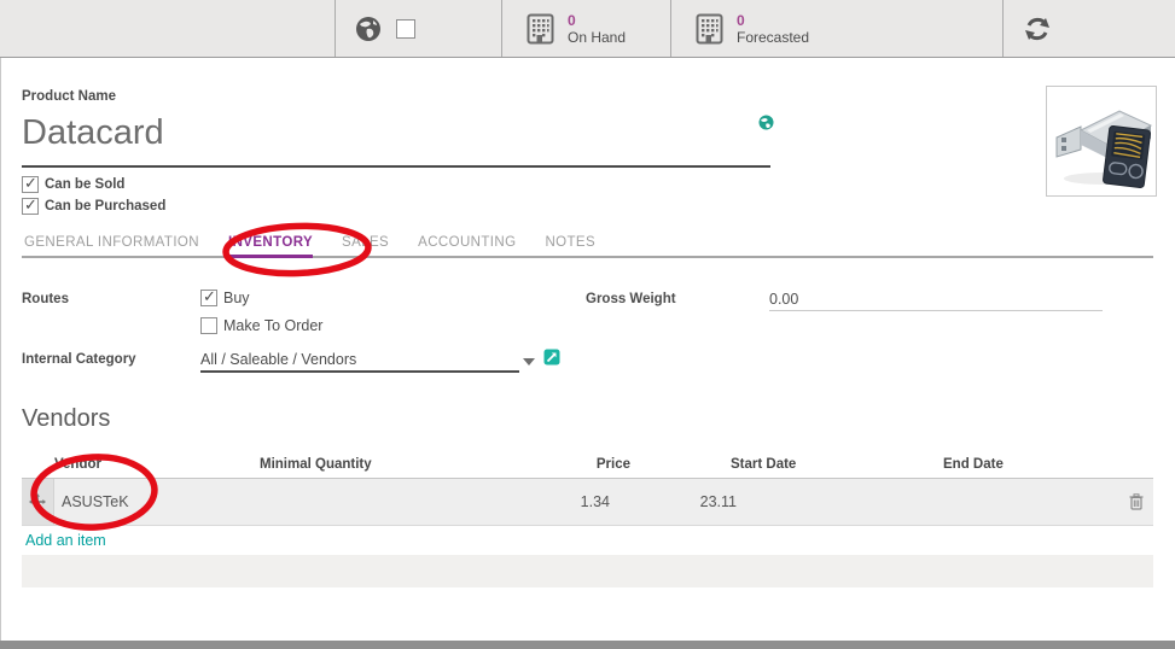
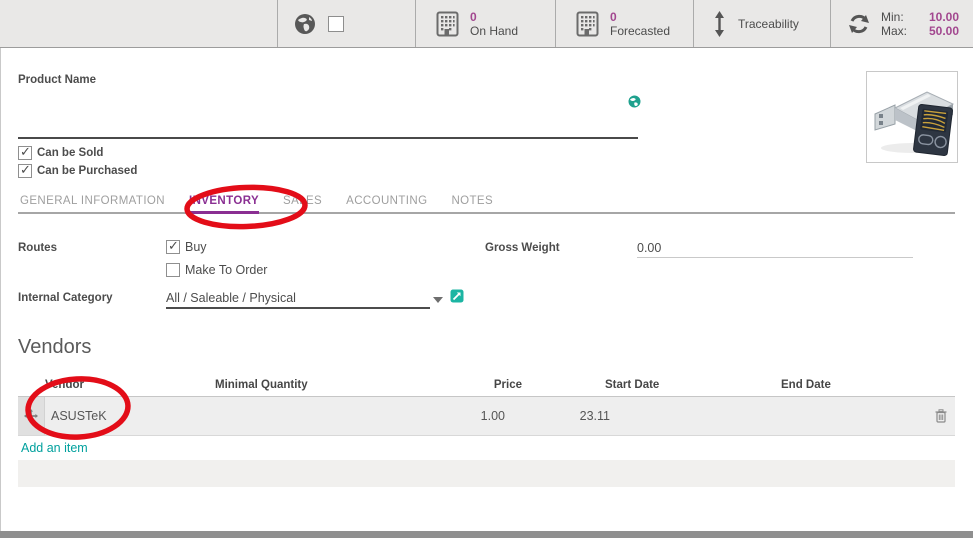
  0
  On Hand
  0
  Forecasted
+ Traceability
+ Min:
+ 10.00
+ Max:
+ 50.00
  Product Name
- Datacard
  Can be Sold
  Can be Purchased
  GENERAL INFORMATION
  NVENTORY
  SAES
  ACCOUNTING
  NOTES
  Routes
  Buy
  Make To Order
  Internal Category
- All / Saleable / Vendors
+ All / Saleable / Physical
  Gross Weight
  0.00
  Vendors
  Minimal Quantity
  Price
  Start Date
  End Date
  ASUSTeK
- 1.34
+ 1.00
  23.11
  Add an item
